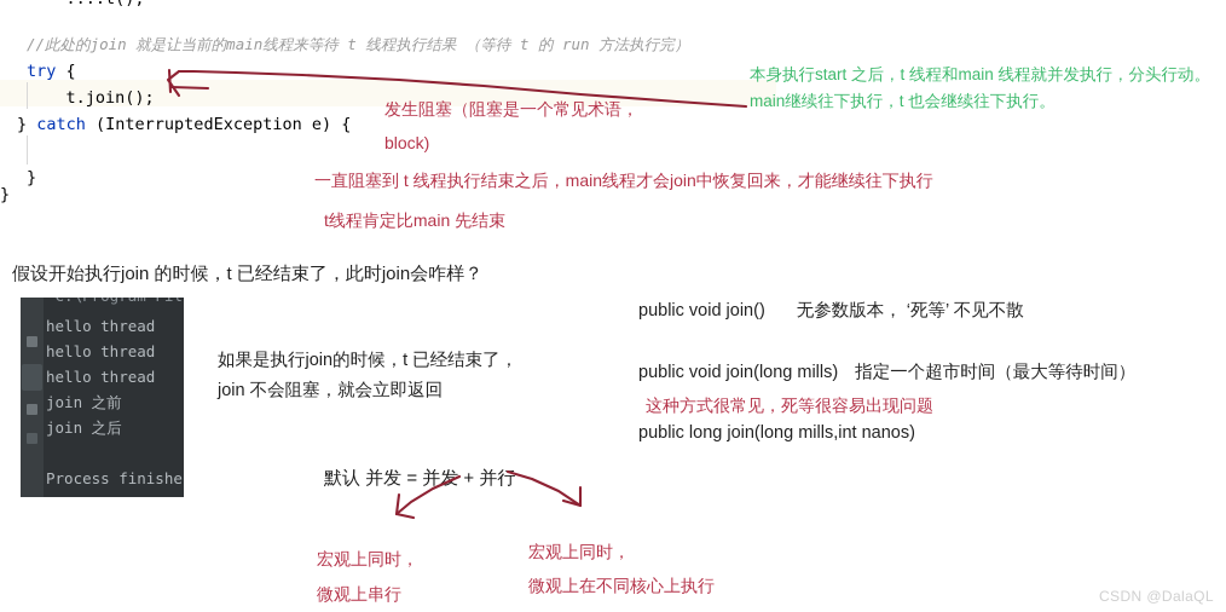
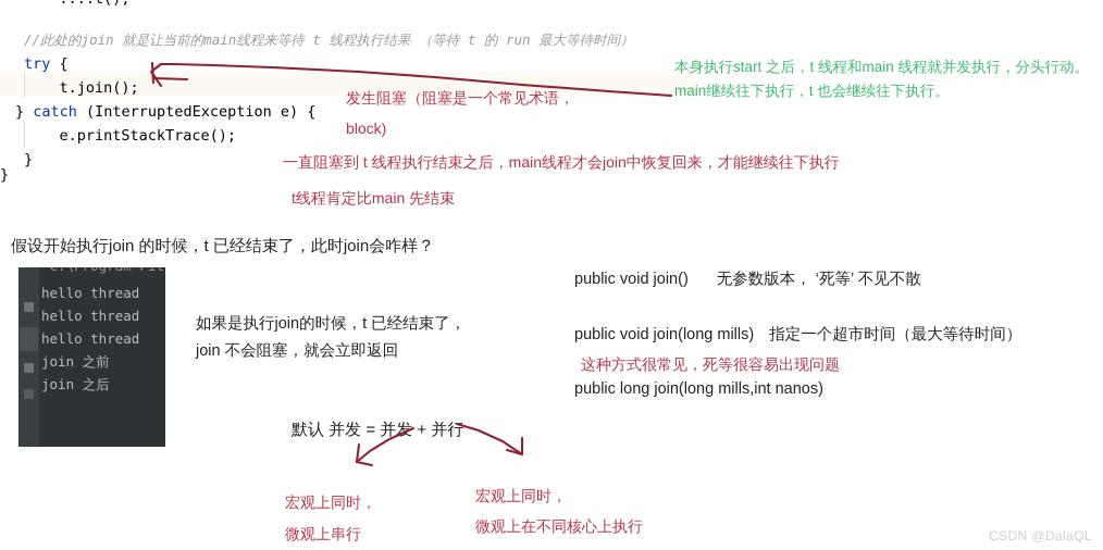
- //此处的join 就是让当前的main线程来等待 t 线程执行结果 （等待 t 的 run 方法执行完）
+ //此处的join 就是让当前的main线程来等待 t 线程执行结果 （等待 t 的 run 最大等待时间）
  try {
  t.join();
  } catch (InterruptedException e) {
+ e.printStackTrace();
  }
  }
  本身执行start 之后，t 线程和main 线程就并发执行，分头行动。
  main继续往下执行，t 也会继续往下执行。
  发生阻塞（阻塞是一个常见术语，
  block)
  一直阻塞到 t 线程执行结束之后，main线程才会join中恢复回来，才能继续往下执行
  t线程肯定比main 先结束
  假设开始执行join 的时候，t 已经结束了，此时join会咋样？
  hello thread
  hello thread
  hello thread
  join 之前
  join 之后
- Process finishe
  如果是执行join的时候，t 已经结束了，
  join 不会阻塞，就会立即返回
  public void join() 无参数版本， ‘死等’ 不见不散
  public void join(long mills) 指定一个超市时间（最大等待时间）
  这种方式很常见，死等很容易出现问题
  public long join(long mills,int nanos)
  默认 并发 = 并发 + 并行
  宏观上同时，
  微观上串行
  宏观上同时，
  微观上在不同核心上执行
  CSDN @DalaQL
